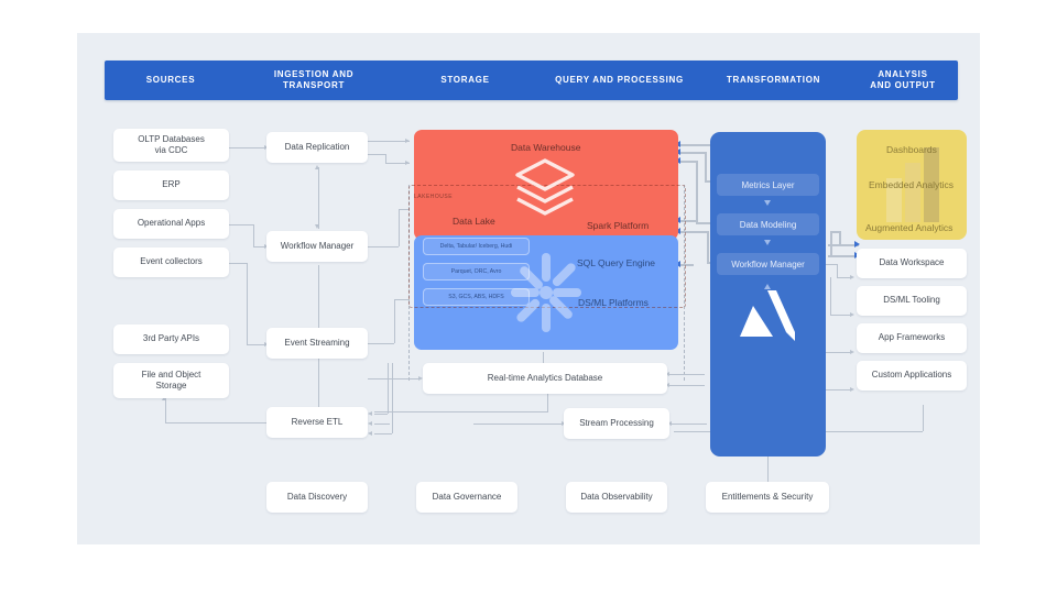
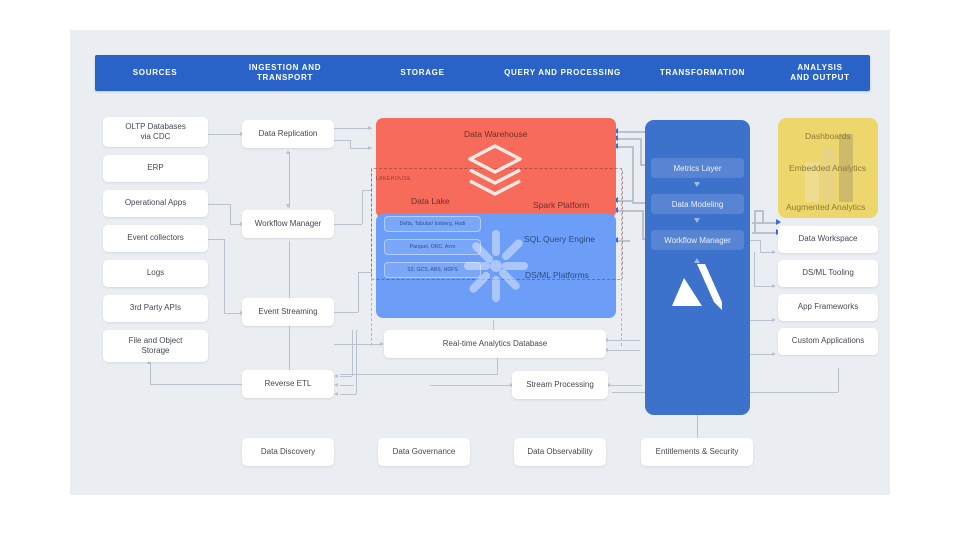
  SOURCES
  INGESTION AND
  TRANSPORT
  STORAGE
  QUERY AND PROCESSING
  TRANSFORMATION
  ANALYSIS
  AND OUTPUT
  OLTP Databases
  via CDC
  ERP
  Operational Apps
  Event collectors
+ Logs
  3rd Party APIs
  File and Object
  Storage
  Data Replication
  Workflow Manager
  Event Streaming
  Reverse ETL
  Data Warehouse
  Data Lake
  Spark Platform
  SQL Query Engine
  DS/ML Platforms
  Real-time Analytics Database
  Stream Processing
  Metrics Layer
  Data Modeling
  Workflow Manager
  Dashboards
  Embedded Analytics
  Augmented Analytics
  Data Workspace
  DS/ML Tooling
  App Frameworks
  Custom Applications
  Data Discovery
  Data Governance
  Data Observability
  Entitlements & Security
